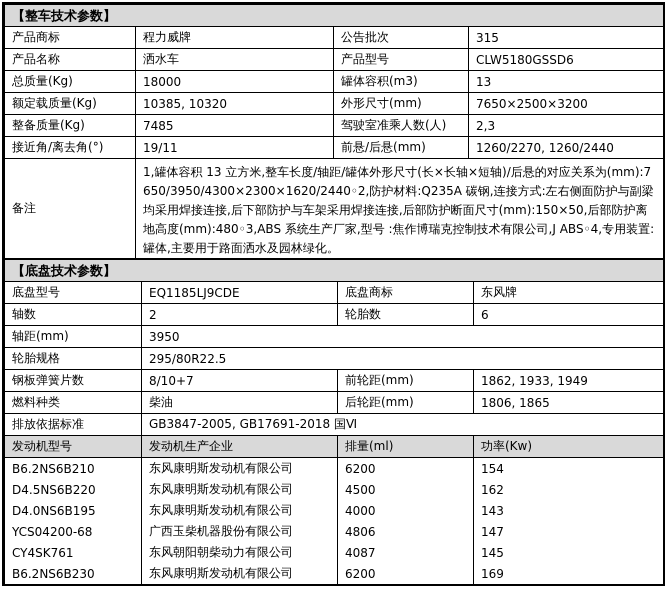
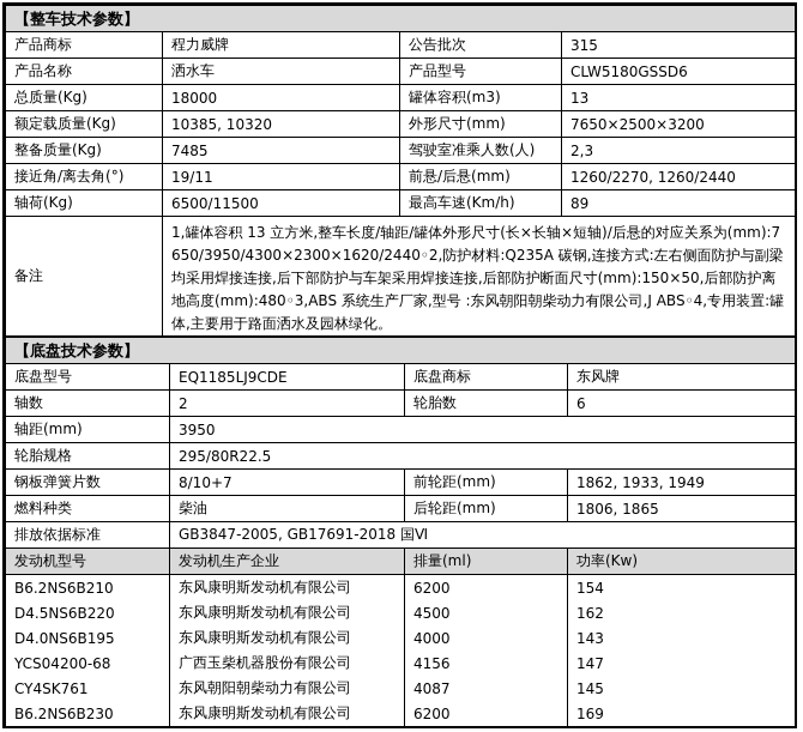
  【整车技术参数】
  产品商标	程力威牌	公告批次	315
  产品名称	洒水车	产品型号	CLW5180GSSD6
  总质量(Kg)	18000	罐体容积(m3)	13
  额定载质量(Kg)	10385, 10320	外形尺寸(mm)	7650×2500×3200
  整备质量(Kg)	7485	驾驶室准乘人数(人)	2,3
  接近角/离去角(°)	19/11	前悬/后悬(mm)	1260/2270, 1260/2440
+ 轴荷(Kg)	6500/11500	最高车速(Km/h)	89
- 备注	1,罐体容积 13 立方米,整车长度/轴距/罐体外形尺寸(长×长轴×短轴)/后悬的对应关系为(mm):7650/3950/4300×2300×1620/2440◦2,防护材料:Q235A 碳钢,连接方式:左右侧面防护与副梁均采用焊接连接,后下部防护与车架采用焊接连接,后部防护断面尺寸(mm):150×50,后部防护离地高度(mm):480◦3,ABS 系统生产厂家,型号 :焦作博瑞克控制技术有限公司,J ABS◦4,专用装置:罐体,主要用于路面洒水及园林绿化。
+ 备注	1,罐体容积 13 立方米,整车长度/轴距/罐体外形尺寸(长×长轴×短轴)/后悬的对应关系为(mm):7650/3950/4300×2300×1620/2440◦2,防护材料:Q235A 碳钢,连接方式:左右侧面防护与副梁均采用焊接连接,后下部防护与车架采用焊接连接,后部防护断面尺寸(mm):150×50,后部防护离地高度(mm):480◦3,ABS 系统生产厂家,型号 :东风朝阳朝柴动力有限公司,J ABS◦4,专用装置:罐体,主要用于路面洒水及园林绿化。
  【底盘技术参数】
  底盘型号	EQ1185LJ9CDE	底盘商标	东风牌
  轴数	2	轮胎数	6
  轴距(mm)	3950
  轮胎规格	295/80R22.5
  钢板弹簧片数	8/10+7	前轮距(mm)	1862, 1933, 1949
  燃料种类	柴油	后轮距(mm)	1806, 1865
  排放依据标准	GB3847-2005, GB17691-2018 国Ⅵ
  发动机型号	发动机生产企业	排量(ml)	功率(Kw)
  B6.2NS6B210	东风康明斯发动机有限公司	6200	154
  D4.5NS6B220	东风康明斯发动机有限公司	4500	162
  D4.0NS6B195	东风康明斯发动机有限公司	4000	143
- YCS04200-68	广西玉柴机器股份有限公司	4806	147
+ YCS04200-68	广西玉柴机器股份有限公司	4156	147
  CY4SK761	东风朝阳朝柴动力有限公司	4087	145
  B6.2NS6B230	东风康明斯发动机有限公司	6200	169
